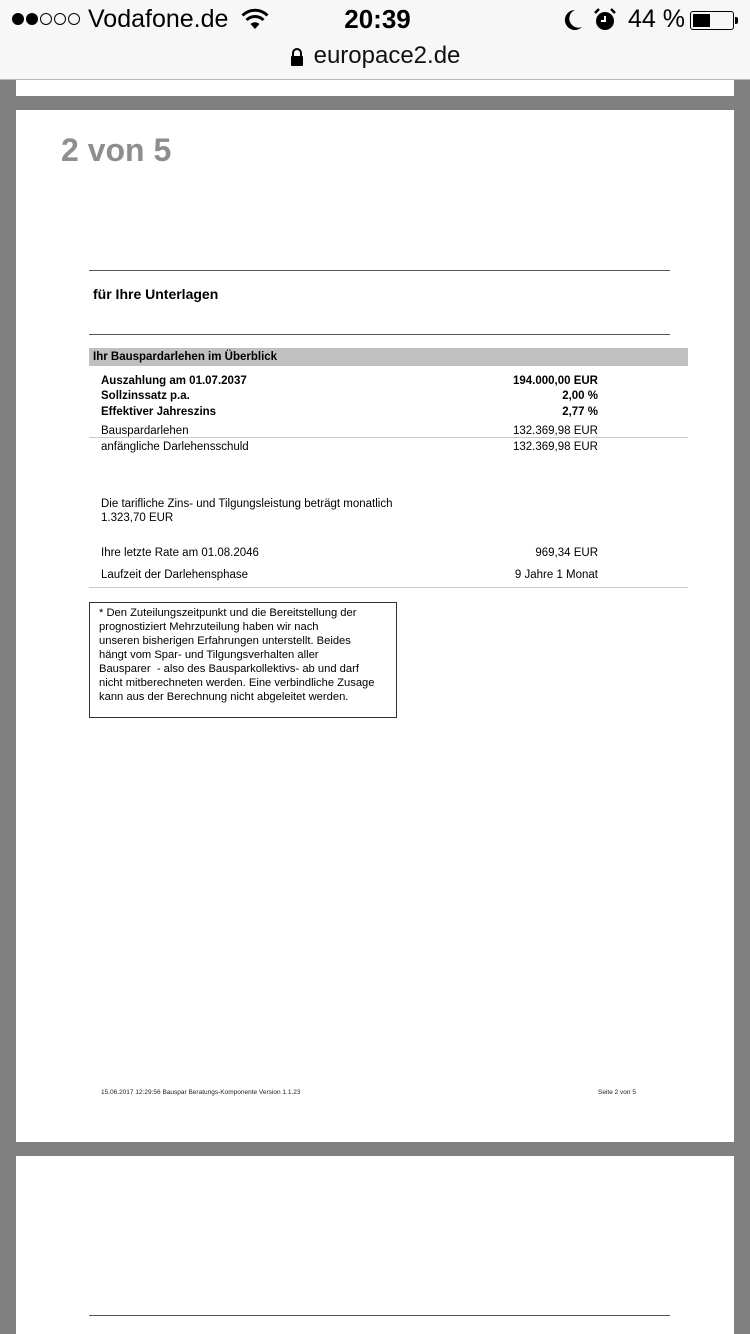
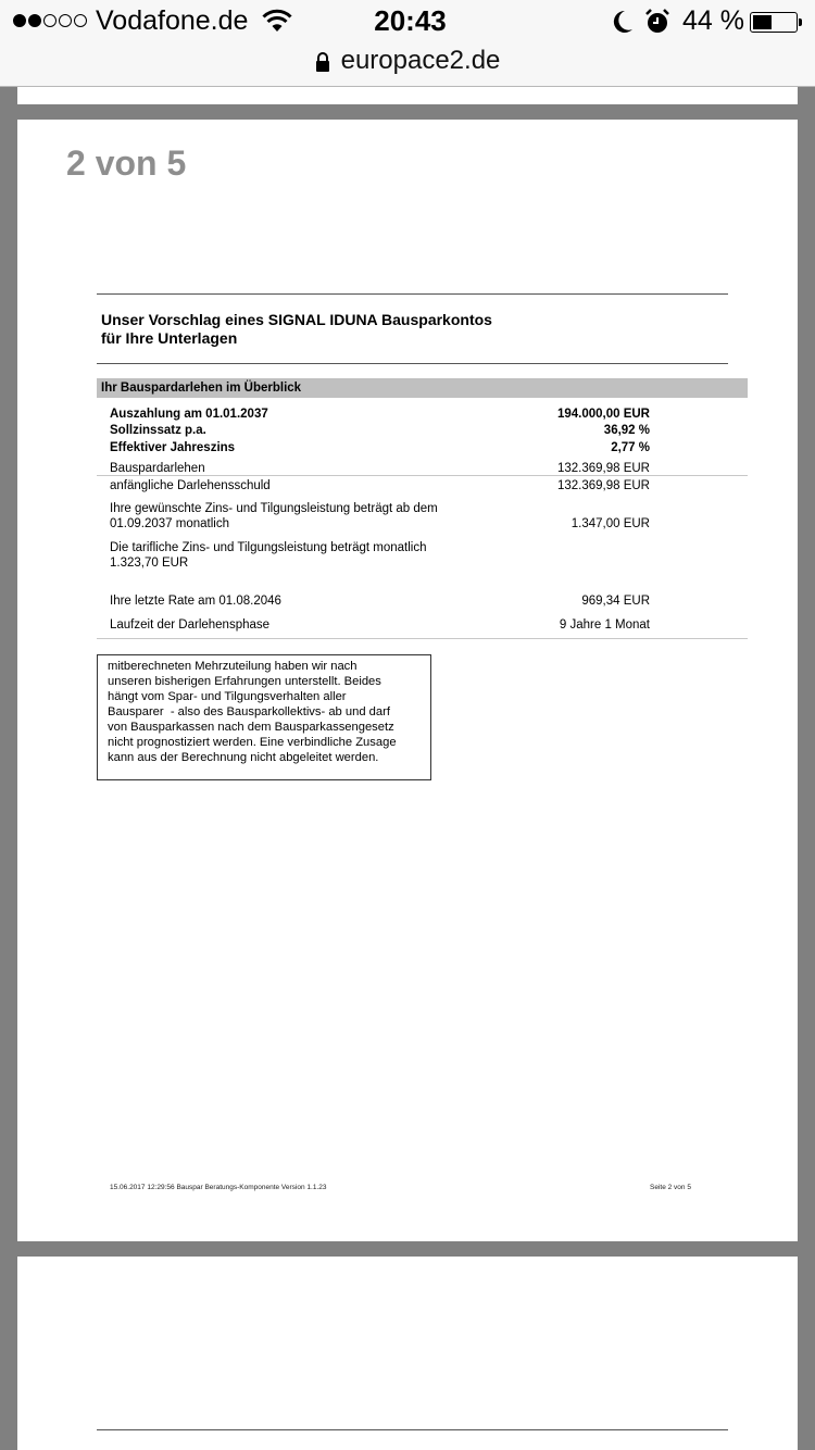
  Vodafone.de
- 20:39
+ 20:43
  44 %
  europace2.de
  2 von 5
+ Unser Vorschlag eines SIGNAL IDUNA Bausparkontos
  für Ihre Unterlagen
  Ihr Bauspardarlehen im Überblick
- Auszahlung am 01.07.2037
+ Auszahlung am 01.01.2037
  194.000,00 EUR
  Sollzinssatz p.a.
- 2,00 %
+ 36,92 %
  Effektiver Jahreszins
  2,77 %
  Bauspardarlehen
  132.369,98 EUR
  anfängliche Darlehensschuld
  132.369,98 EUR
+ Ihre gewünschte Zins- und Tilgungsleistung beträgt ab dem
+ 01.09.2037 monatlich
+ 1.347,00 EUR
  Die tarifliche Zins- und Tilgungsleistung beträgt monatlich
  1.323,70 EUR
  Ihre letzte Rate am 01.08.2046
  969,34 EUR
  Laufzeit der Darlehensphase
  9 Jahre 1 Monat
- * Den Zuteilungszeitpunkt und die Bereitstellung der
- prognostiziert Mehrzuteilung haben wir nach
+ mitberechneten Mehrzuteilung haben wir nach
  unseren bisherigen Erfahrungen unterstellt. Beides
  hängt vom Spar- und Tilgungsverhalten aller
  Bausparer - also des Bausparkollektivs- ab und darf
+ von Bausparkassen nach dem Bausparkassengesetz
- nicht mitberechneten werden. Eine verbindliche Zusage
+ nicht prognostiziert werden. Eine verbindliche Zusage
  kann aus der Berechnung nicht abgeleitet werden.
